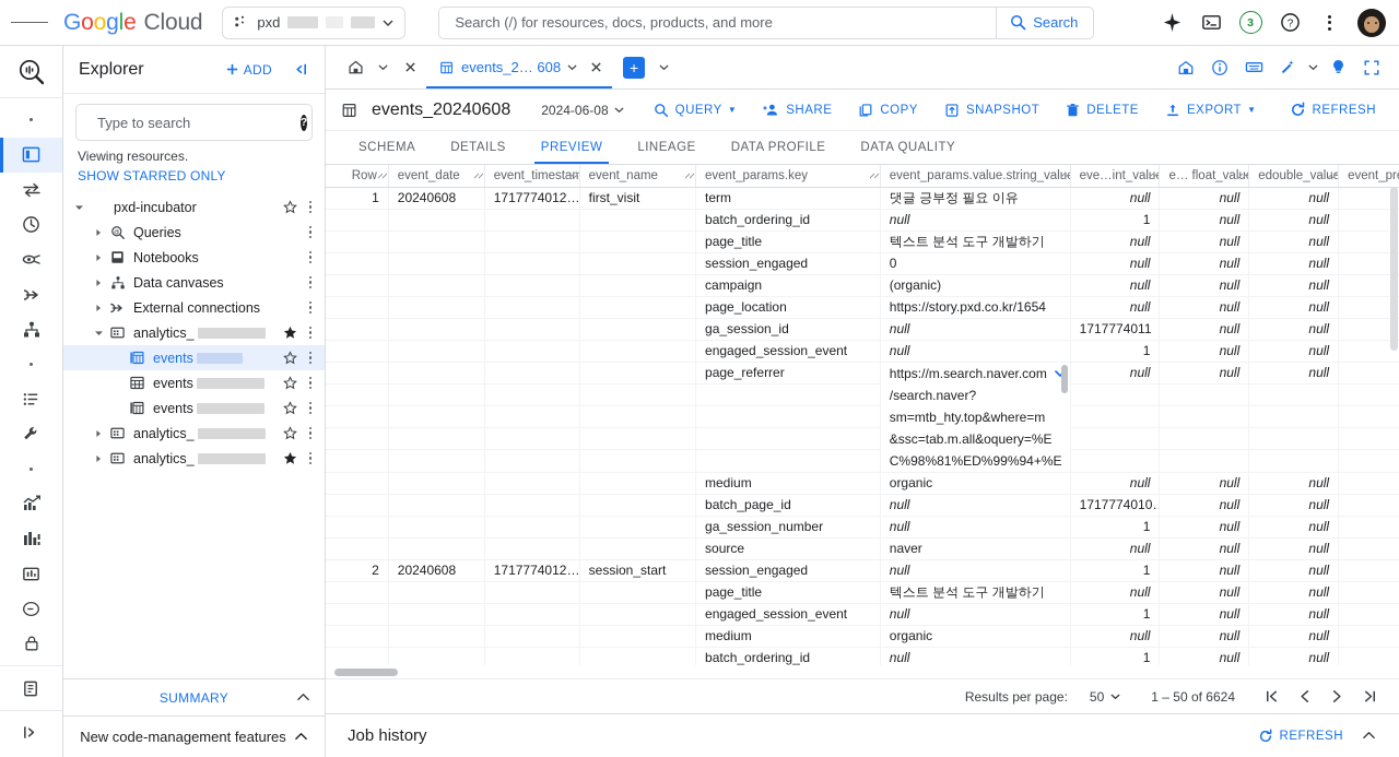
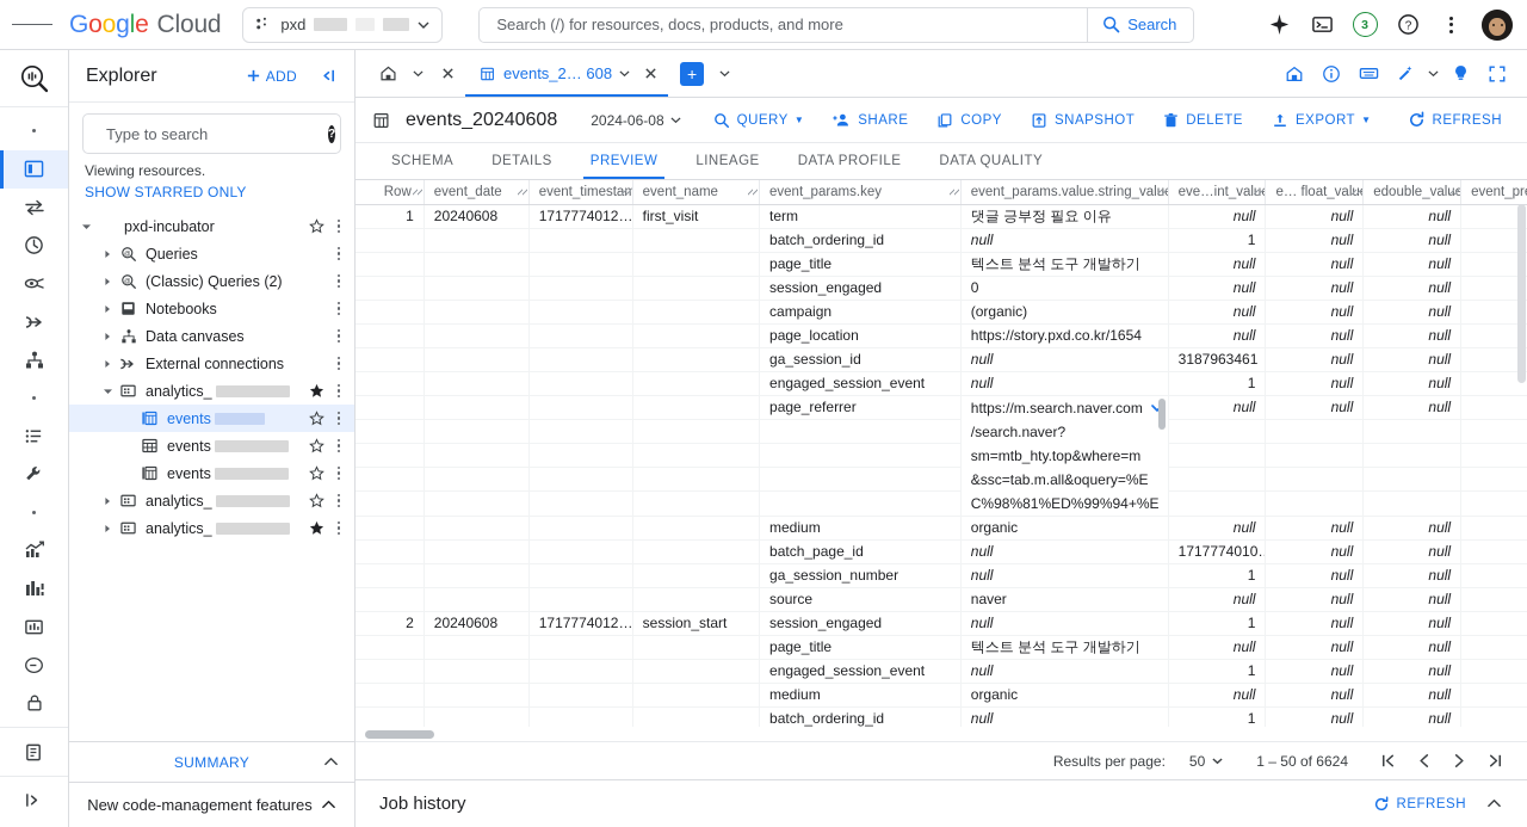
  G
  o
  o
  g
  l
  e
  Cloud
  pxd
  Search (/) for resources, docs, products, and more
  Search
  3
  ?
  Explorer
  ADD
  Type to search
  ?
  Viewing resources.
  SHOW STARRED ONLY
  pxd-incubator
  Queries
+ (Classic) Queries (2)
  Notebooks
  Data canvases
  External connections
  analytics_
  events
  events
  events
  analytics_
  analytics_
  SUMMARY
  New code-management features
  events_2… 608
  +
  events_20240608
  2024-06-08
  QUERY
  ▼
  SHARE
  COPY
  SNAPSHOT
  DELETE
  EXPORT
  ▼
  REFRESH
  SCHEMA
  DETAILS
  PREVIEW
  LINEAGE
  DATA PROFILE
  DATA QUALITY
  Row	event_date	event_timest	event_name	event_params.key	event_params.value.string_val	eve…int_val	e… float_val	edouble_val	event_pr
  1	20240608	1717774012…	first_visit	term	댓글 긍부정 필요 이유	null	null	null
  				batch_ordering_id	null	1	null	null
  				page_title	텍스트 분석 도구 개발하기	null	null	null
  				session_engaged	0	null	null	null
  				campaign	(organic)	null	null	null
  				page_location	https://story.pxd.co.kr/1654	null	null	null
- 				ga_session_id	null	1717774011	null	null
+ 				ga_session_id	null	3187963461	null	null
  				engaged_session_event	null	1	null	null
  				page_referrer	https://m.search.naver.com/search.naver?sm=mtb_hty.top&where=m&ssc=tab.m.all&oquery=%EC%98%81%ED%99%94+%E	null	null	null
  				medium	organic	null	null	null
  				batch_page_id	null	1717774010…	null	null
  				ga_session_number	null	1	null	null
  				source	naver	null	null	null
  2	20240608	1717774012…	session_start	session_engaged	null	1	null	null
  				page_title	텍스트 분석 도구 개발하기	null	null	null
  				engaged_session_event	null	1	null	null
  				medium	organic	null	null	null
  				batch_ordering_id	null	1	null	null
  Results per page:
  50
  1 – 50 of 6624
  Job history
  REFRESH
